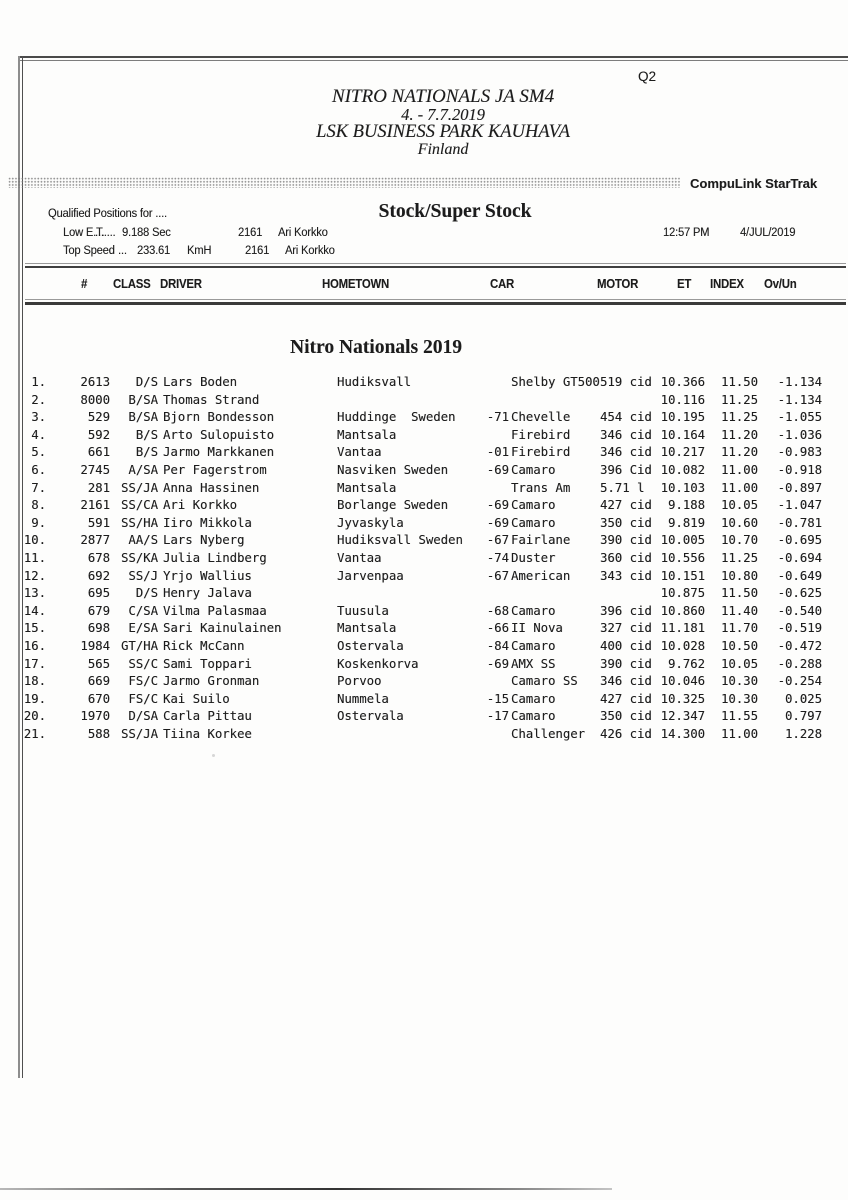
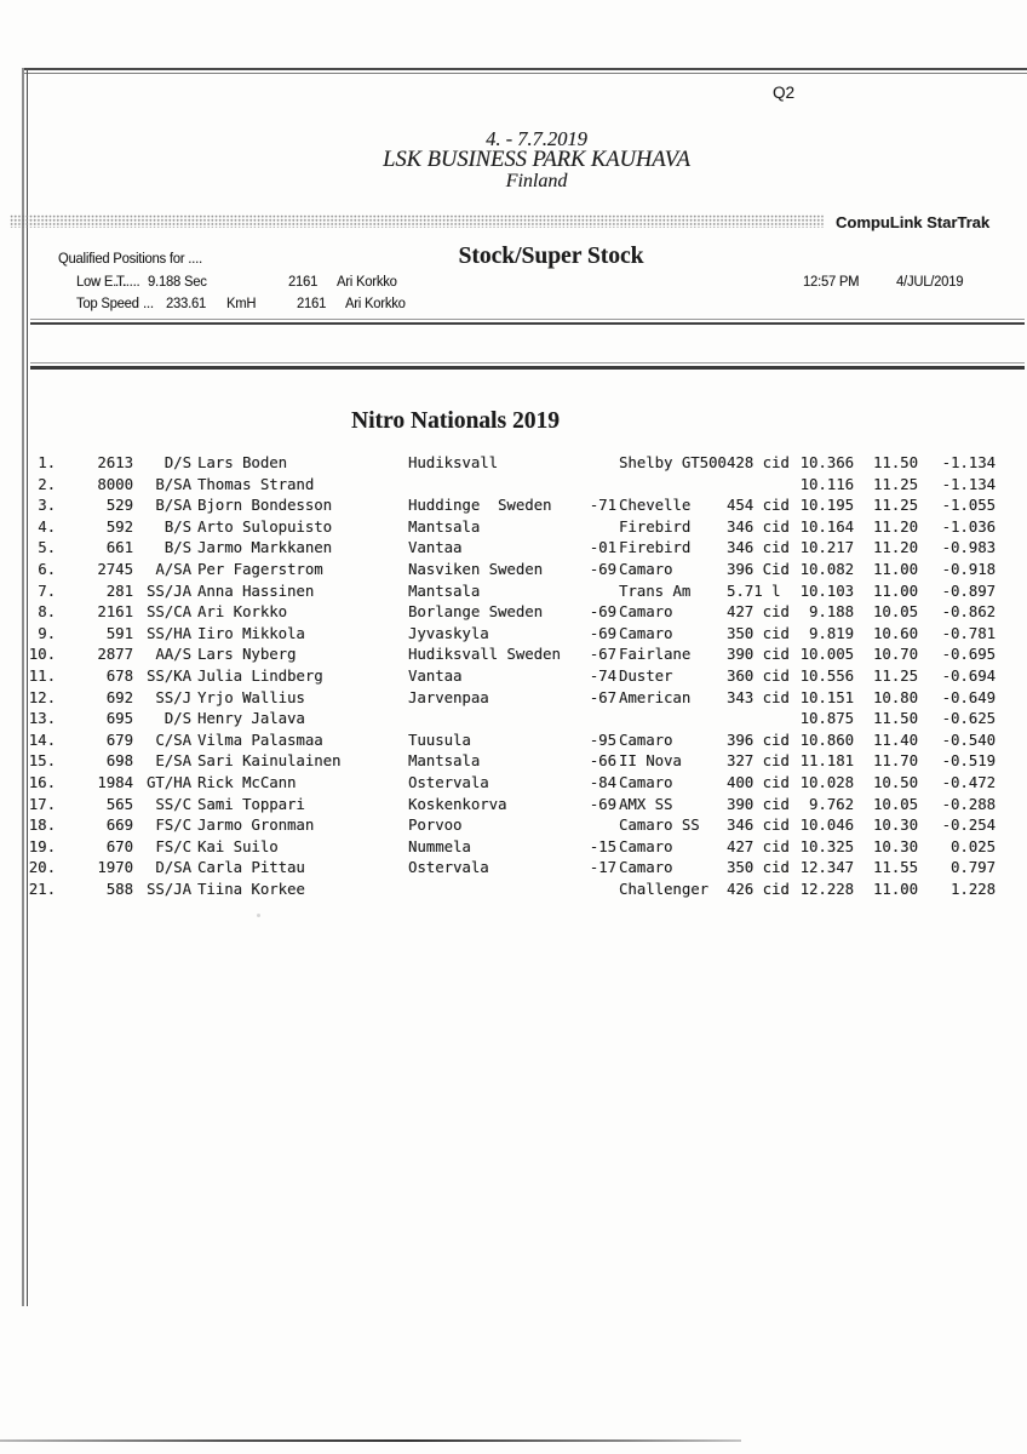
  Q2
- NITRO NATIONALS JA SM4
  4. - 7.7.2019
  LSK BUSINESS PARK KAUHAVA
  Finland
  CompuLink StarTrak
  Qualified Positions for ....
  Low E.T.
  .......
  9.188
  Sec
  2161
  Ari Korkko
  Top Speed
  ...
  233.61
  KmH
  2161
  Ari Korkko
  Stock/Super Stock
  12:57 PM
  4/JUL/2019
- #
- CLASS
- DRIVER
- HOMETOWN
- CAR
- MOTOR
- ET
- INDEX
- Ov/Un
  Nitro Nationals 2019
  1.
  2613
  D/S
  Lars Boden
  Hudiksvall
  Shelby GT500
- 519 cid
+ 428 cid
  10.366
  11.50
  -1.134
  2.
  8000
  B/SA
  Thomas Strand
  10.116
  11.25
  -1.134
  3.
  529
  B/SA
  Bjorn Bondesson
  Huddinge Sweden
  -71
  Chevelle
  454 cid
  10.195
  11.25
  -1.055
  4.
  592
  B/S
  Arto Sulopuisto
  Mantsala
  Firebird
  346 cid
  10.164
  11.20
  -1.036
  5.
  661
  B/S
  Jarmo Markkanen
  Vantaa
  -01
  Firebird
  346 cid
  10.217
  11.20
  -0.983
  6.
  2745
  A/SA
  Per Fagerstrom
  Nasviken Sweden
  -69
  Camaro
  396 Cid
  10.082
  11.00
  -0.918
  7.
  281
  SS/JA
  Anna Hassinen
  Mantsala
  Trans Am
  5.71 l
  10.103
  11.00
  -0.897
  8.
  2161
  SS/CA
  Ari Korkko
  Borlange Sweden
  -69
  Camaro
  427 cid
  9.188
  10.05
- -1.047
+ -0.862
  9.
  591
  SS/HA
  Iiro Mikkola
  Jyvaskyla
  -69
  Camaro
  350 cid
  9.819
  10.60
  -0.781
  10.
  2877
  AA/S
  Lars Nyberg
  Hudiksvall Sweden
  -67
  Fairlane
  390 cid
  10.005
  10.70
  -0.695
  11.
  678
  SS/KA
  Julia Lindberg
  Vantaa
  -74
  Duster
  360 cid
  10.556
  11.25
  -0.694
  12.
  692
  SS/J
  Yrjo Wallius
  Jarvenpaa
  -67
  American
  343 cid
  10.151
  10.80
  -0.649
  13.
  695
  D/S
  Henry Jalava
  10.875
  11.50
  -0.625
  14.
  679
  C/SA
  Vilma Palasmaa
  Tuusula
- -68
+ -95
  Camaro
  396 cid
  10.860
  11.40
  -0.540
  15.
  698
  E/SA
  Sari Kainulainen
  Mantsala
  -66
  II Nova
  327 cid
  11.181
  11.70
  -0.519
  16.
  1984
  GT/HA
  Rick McCann
  Ostervala
  -84
  Camaro
  400 cid
  10.028
  10.50
  -0.472
  17.
  565
  SS/C
  Sami Toppari
  Koskenkorva
  -69
  AMX SS
  390 cid
  9.762
  10.05
  -0.288
  18.
  669
  FS/C
  Jarmo Gronman
  Porvoo
  Camaro SS
  346 cid
  10.046
  10.30
  -0.254
  19.
  670
  FS/C
  Kai Suilo
  Nummela
  -15
  Camaro
  427 cid
  10.325
  10.30
  0.025
  20.
  1970
  D/SA
  Carla Pittau
  Ostervala
  -17
  Camaro
  350 cid
  12.347
  11.55
  0.797
  21.
  588
  SS/JA
  Tiina Korkee
  Challenger
  426 cid
- 14.300
+ 12.228
  11.00
  1.228
